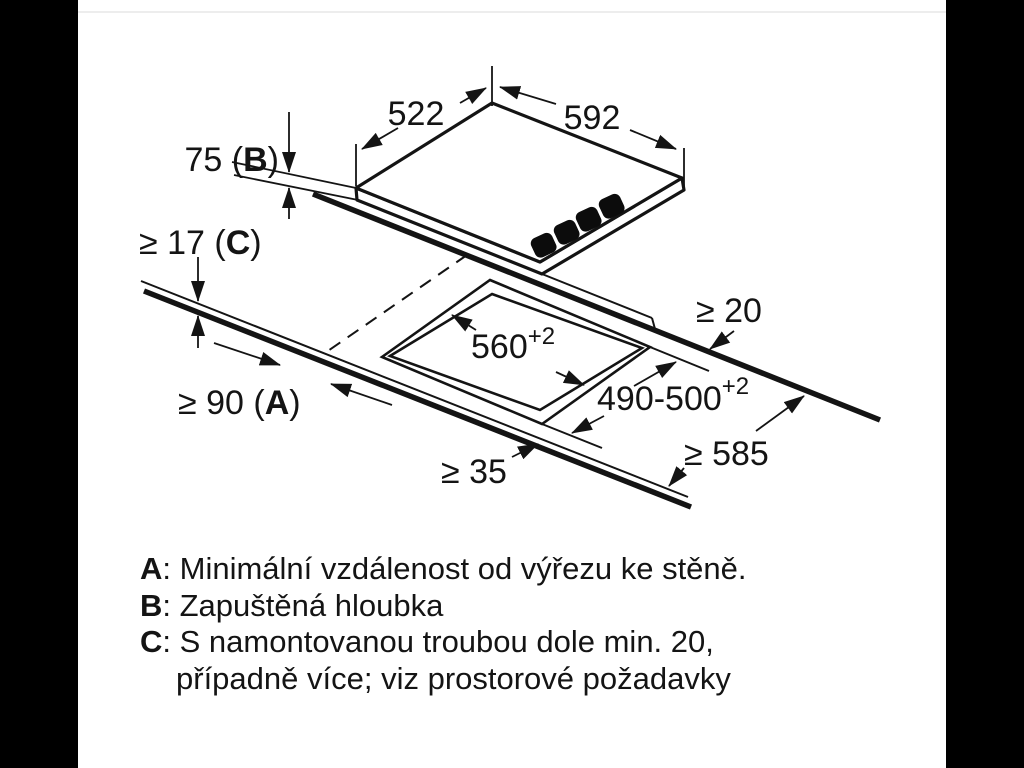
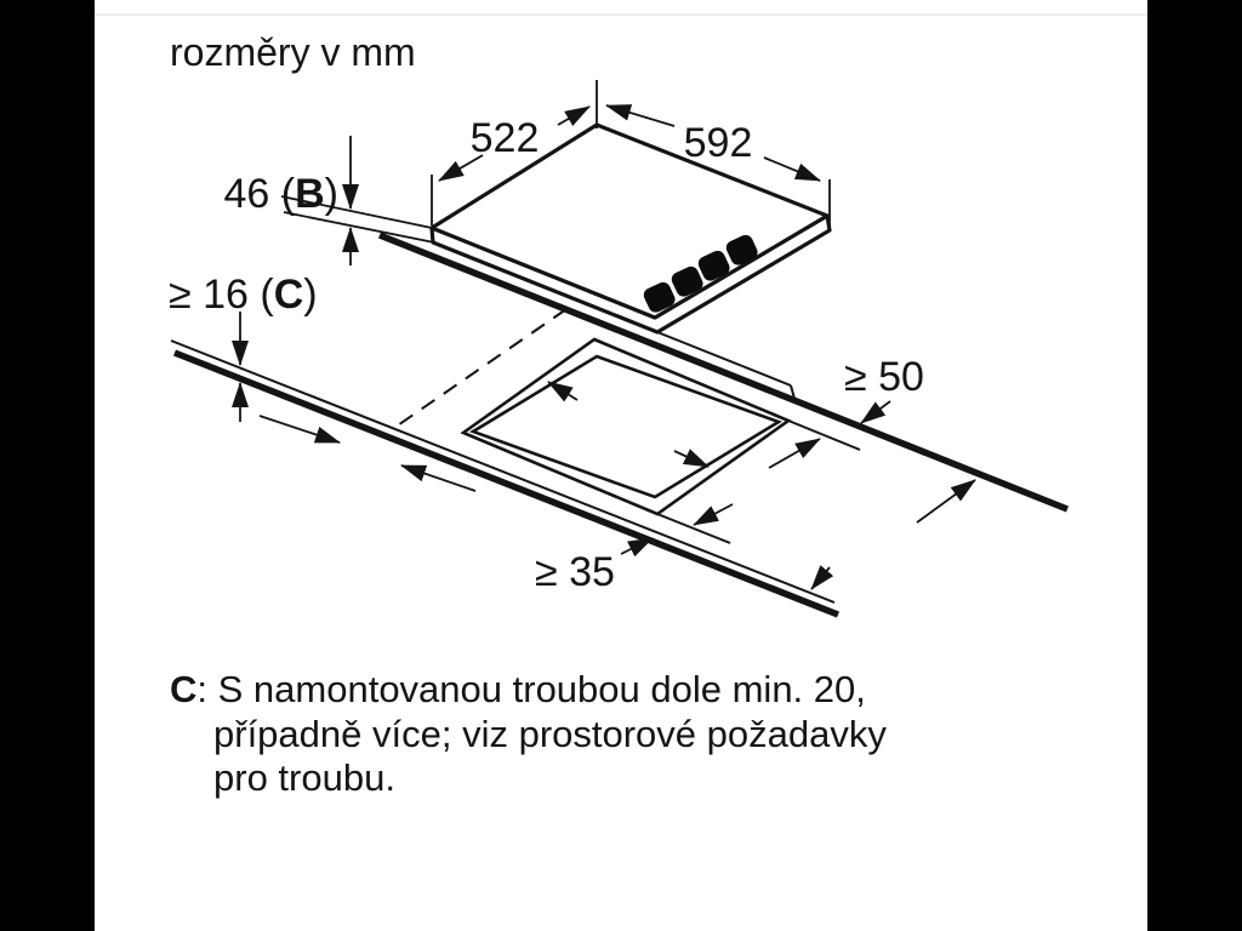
+ rozměry v mm
  522
  592
- 75 (B)
+ 46 (B)
- ≥ 17 (C)
+ ≥ 16 (C)
- ≥ 90 (A)
- 560+2
- 490-500+2
- ≥ 20
+ ≥ 50
  ≥ 35
- ≥ 585
- A: Minimální vzdálenost od výřezu ke stěně.
- B: Zapuštěná hloubka
  C: S namontovanou troubou dole min. 20,
  případně více; viz prostorové požadavky
+ pro troubu.
